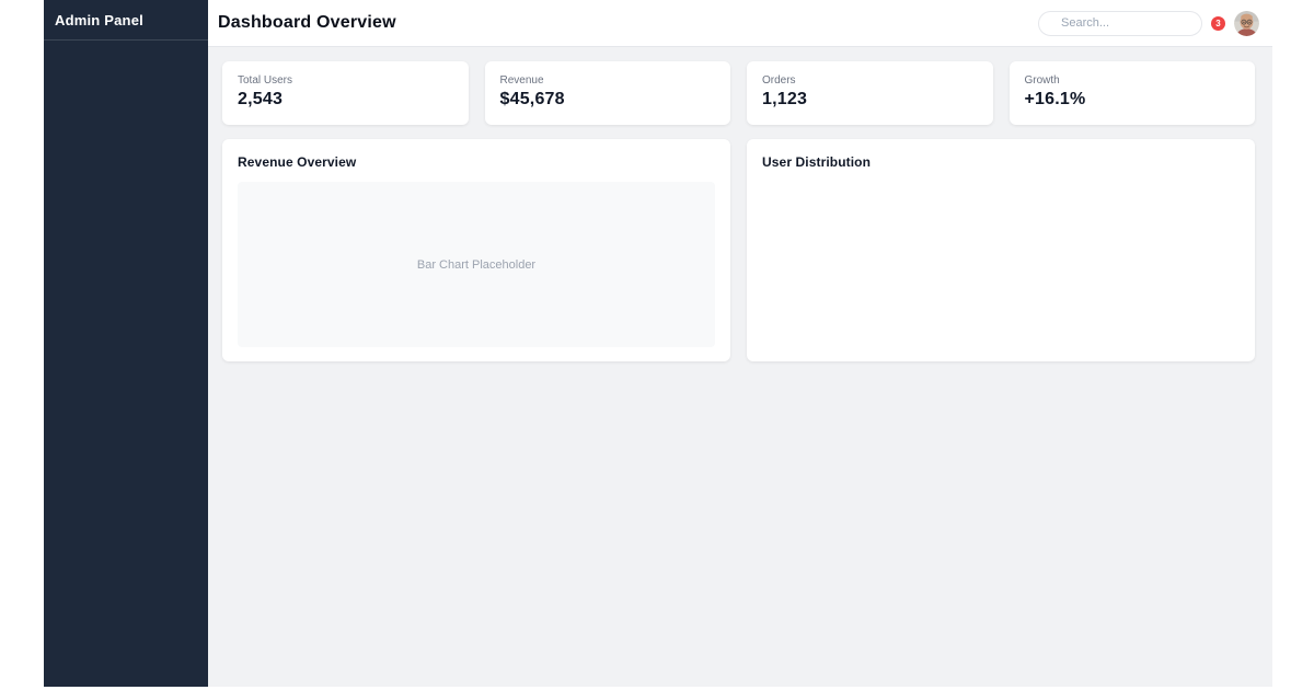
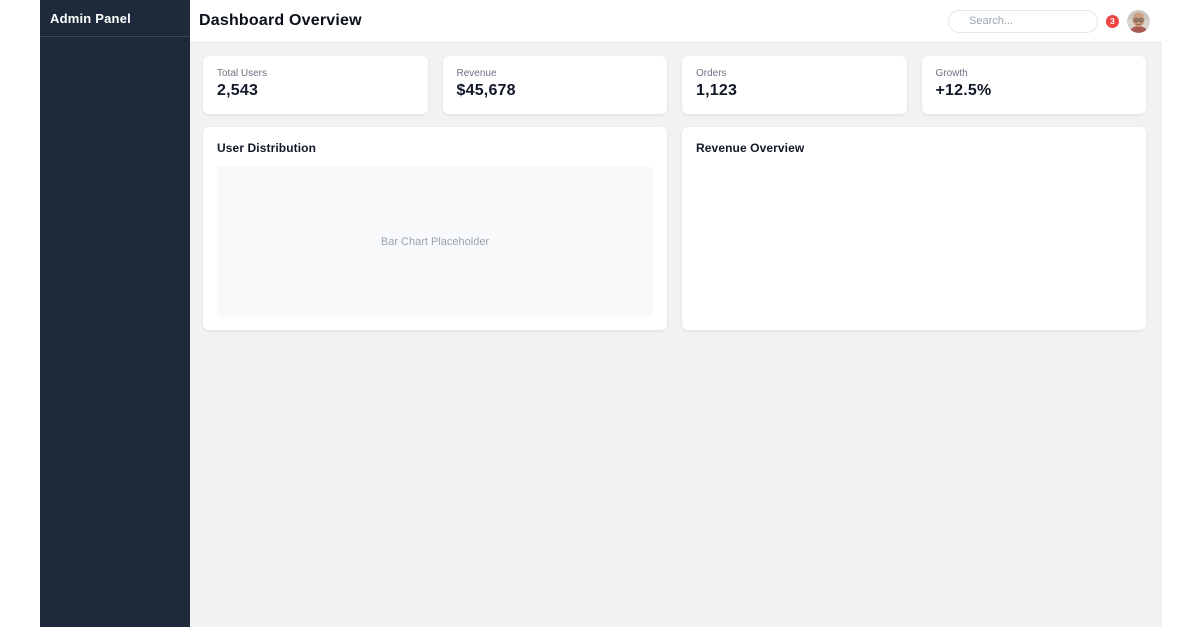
  Admin Panel
  Dashboard Overview
  Search...
  3
  Total Users
  2,543
  Revenue
  $45,678
  Orders
  1,123
  Growth
- +16.1%
+ +12.5%
- Revenue Overview
+ User Distribution
  Bar Chart Placeholder
- User Distribution
+ Revenue Overview
